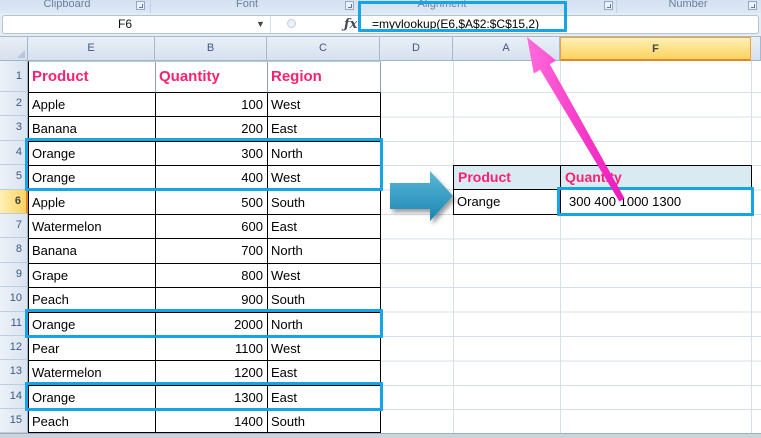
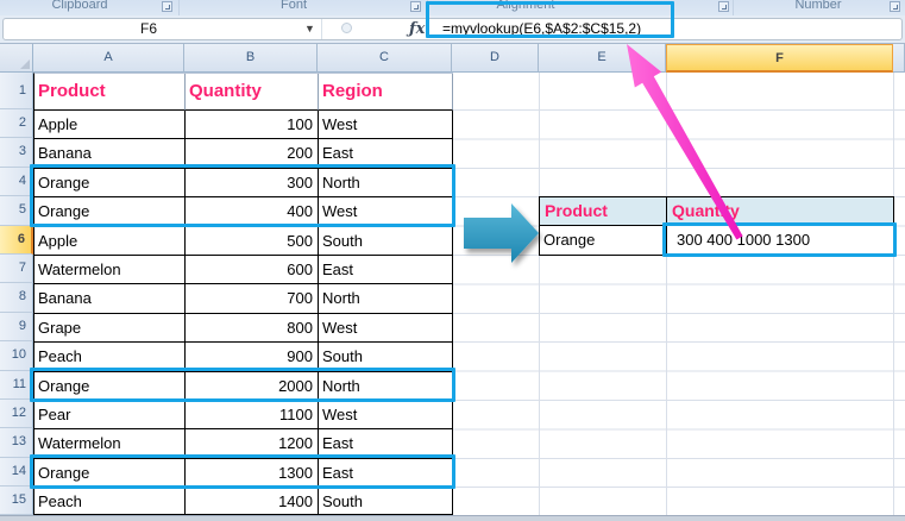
  Clipboard
  Font
  Alignment
  Number
  F6
  ▼
  ƒx
  =myvlookup(E6,$A$2:$C$15,2)
- E
+ A
  B
  C
  D
- A
+ E
  F
  1
  2
  3
  4
  5
  6
  7
  8
  9
  10
  11
  12
  13
  14
  15
  Product
  Quantity
  Region
  Apple
  100
  West
  Banana
  200
  East
  Orange
  300
  North
  Orange
  400
  West
  Apple
  500
  South
  Watermelon
  600
  East
  Banana
  700
  North
  Grape
  800
  West
  Peach
  900
  South
  Orange
  2000
  North
  Pear
  1100
  West
  Watermelon
  1200
  East
  Orange
  1300
  East
  Peach
  1400
  South
  Product
  Quanty
  Orange
  300 400 1000 1300
